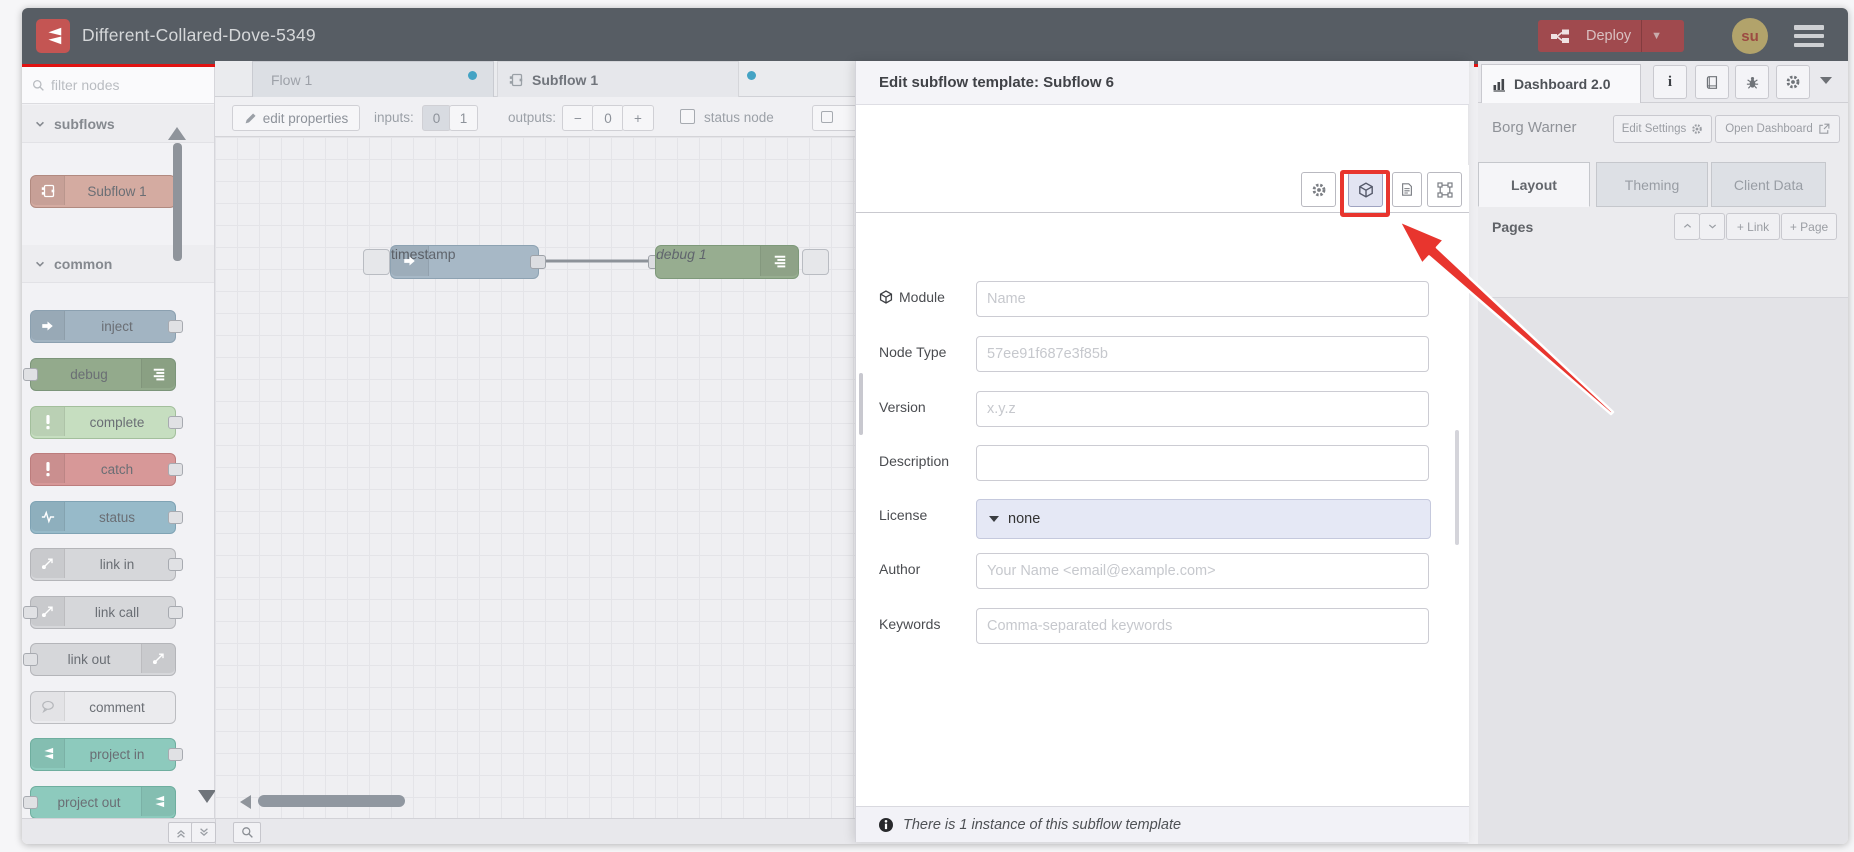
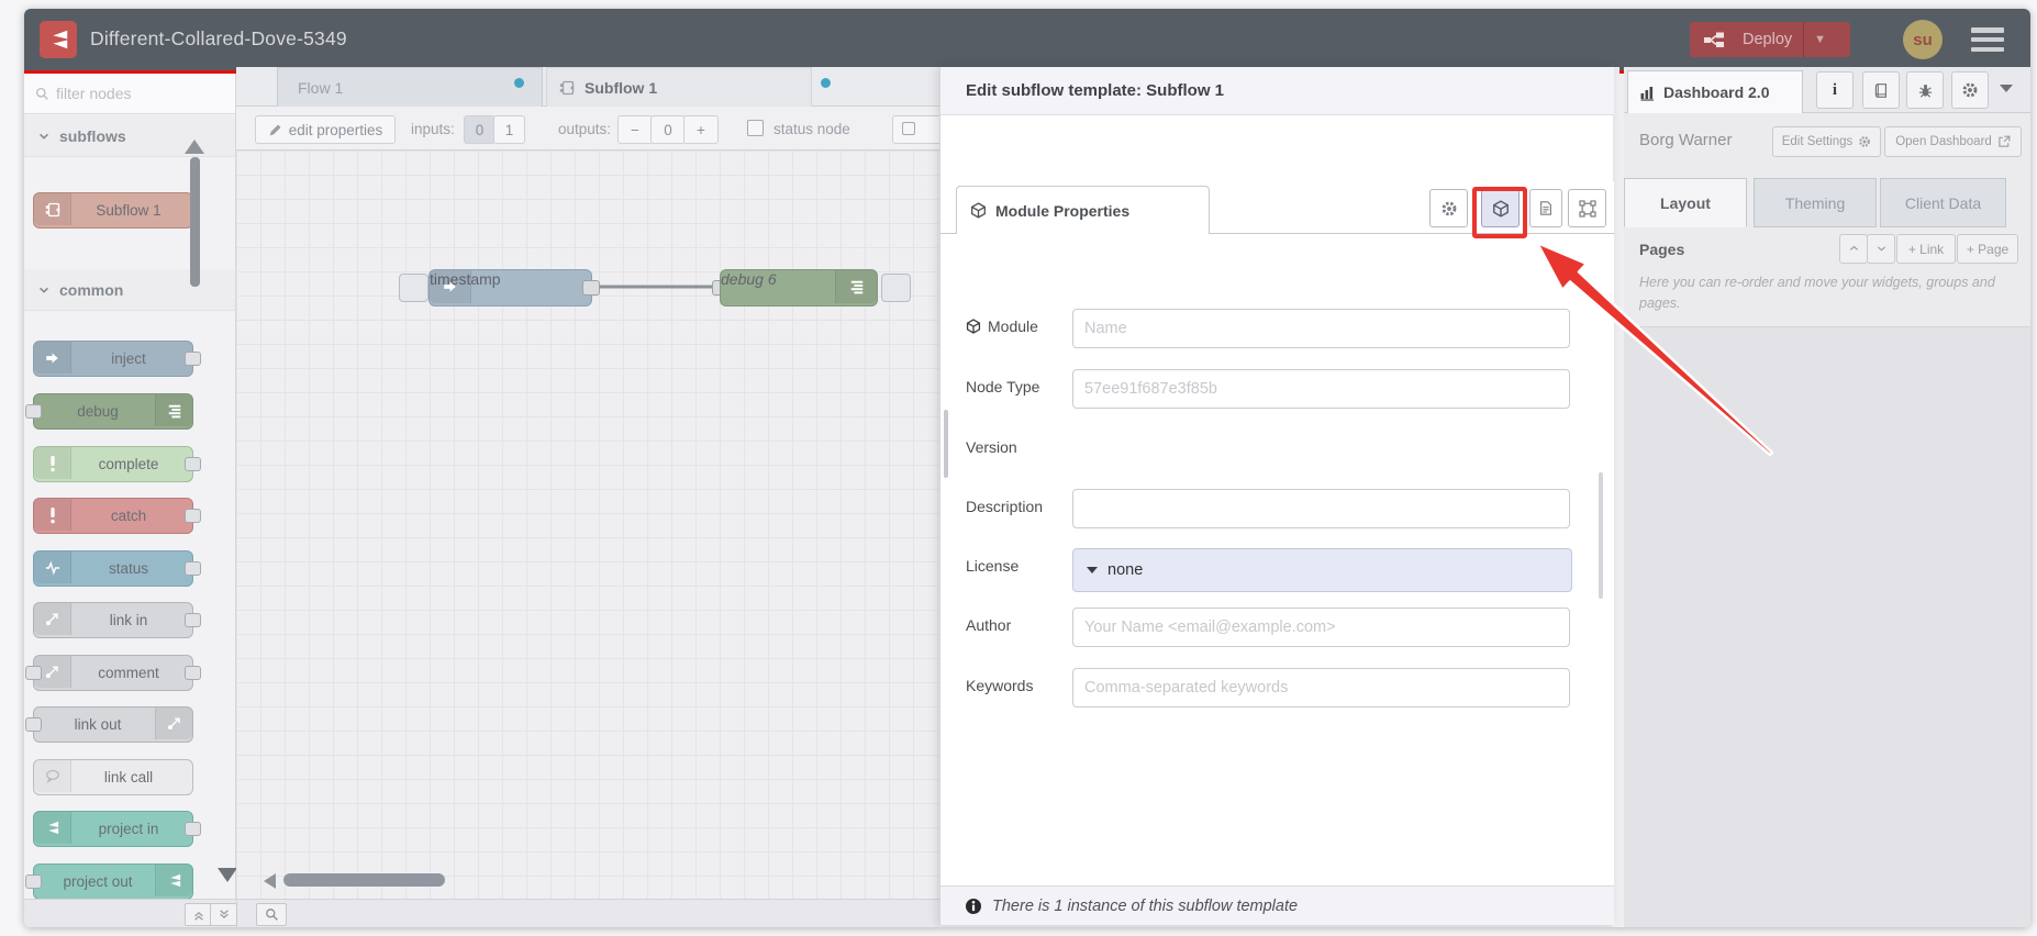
  Different-Collared-Dove-5349
  Deploy
  ▼
  su
  filter nodes
  subflows
  Subflow 1
  common
  inject
  debug
  complete
  catch
  status
  link in
- link call
+ comment
  link out
- comment
+ link call
  project in
  project out
  Flow 1
  Subflow 1
  edit properties
  inputs:
  0
  1
  outputs:
  −
  0
  +
  status node
  timestamp
- debug 1
+ debug 6
- Edit subflow template: Subflow 6
+ Edit subflow template: Subflow 1
+ Module Properties
  Module
  Name
  Node Type
  57ee91f687e3f85b
  Version
- x.y.z
  Description
  License
  none
  Author
  Your Name <email@example.com>
  Keywords
  Comma-separated keywords
  There is 1 instance of this subflow template
  Dashboard 2.0
  i
  Borg Warner
  Edit Settings
  Open Dashboard
  Layout
  Theming
  Client Data
  Pages
  + Link
  + Page
+ Here you can re-order and move your widgets, groups and pages.
